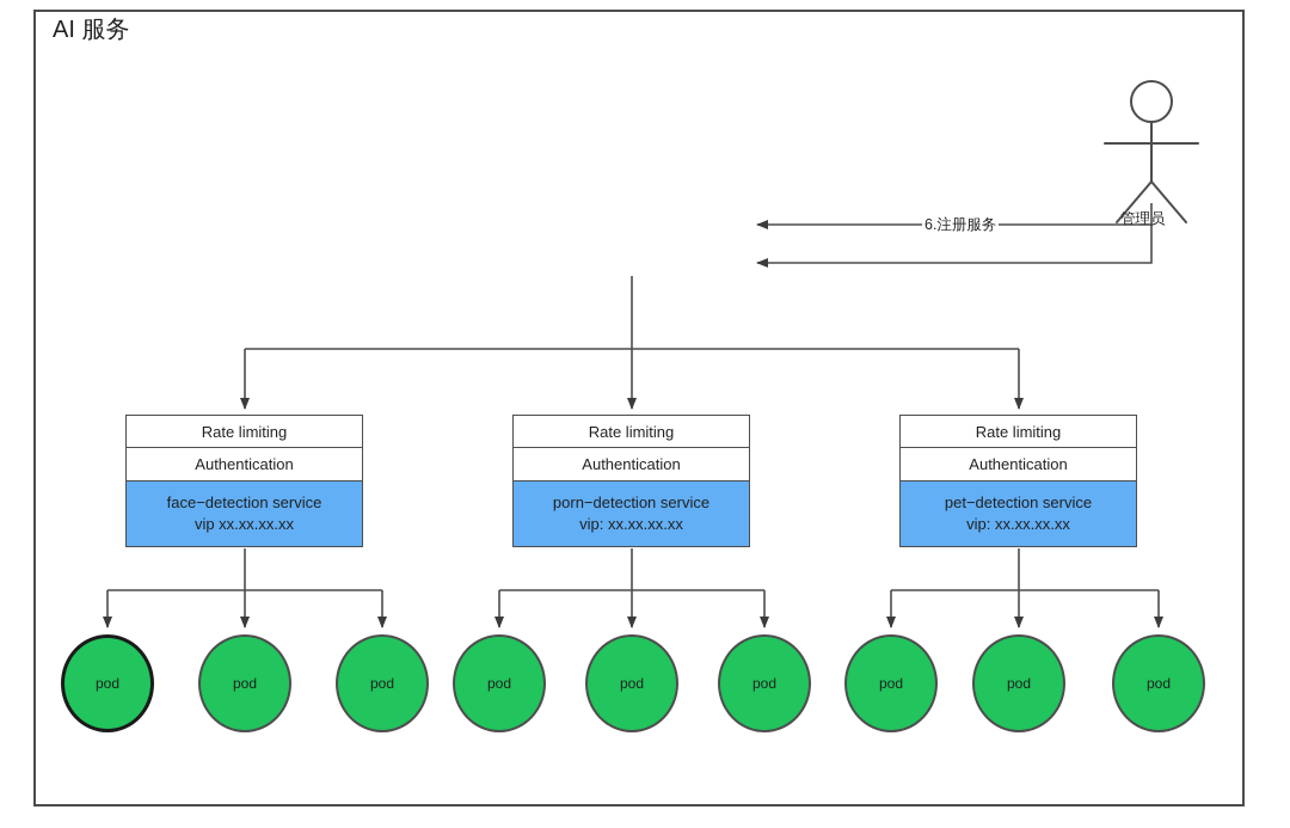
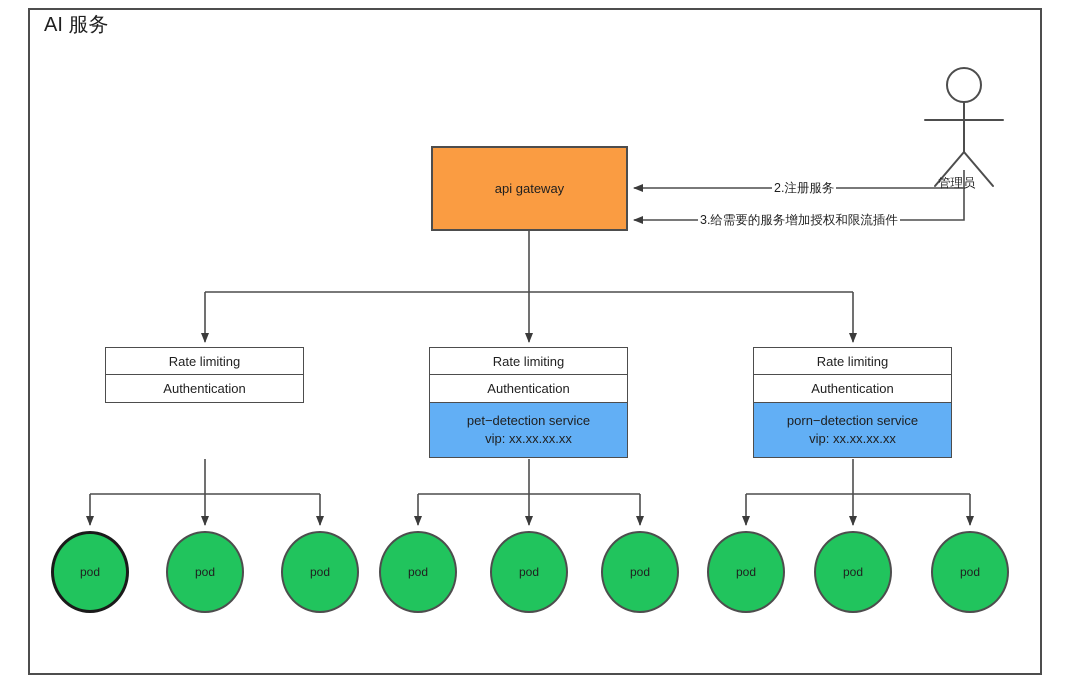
  AI 服务
+ api gateway
- 6.注册服务
+ 2.注册服务
+ 3.给需要的服务增加授权和限流插件
  管理员
  Rate limiting
  Authentication
- face−detection service
- vip xx.xx.xx.xx
  Rate limiting
  Authentication
- porn−detection service
+ pet−detection service
  vip: xx.xx.xx.xx
  Rate limiting
  Authentication
- pet−detection service
+ porn−detection service
  vip: xx.xx.xx.xx
  pod
  pod
  pod
  pod
  pod
  pod
  pod
  pod
  pod
